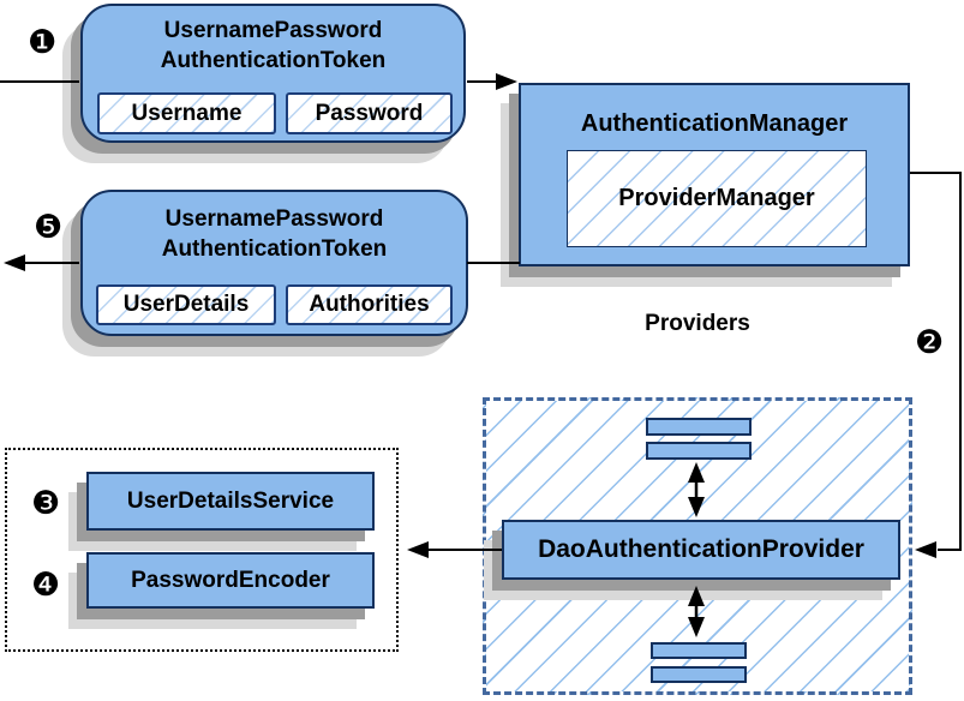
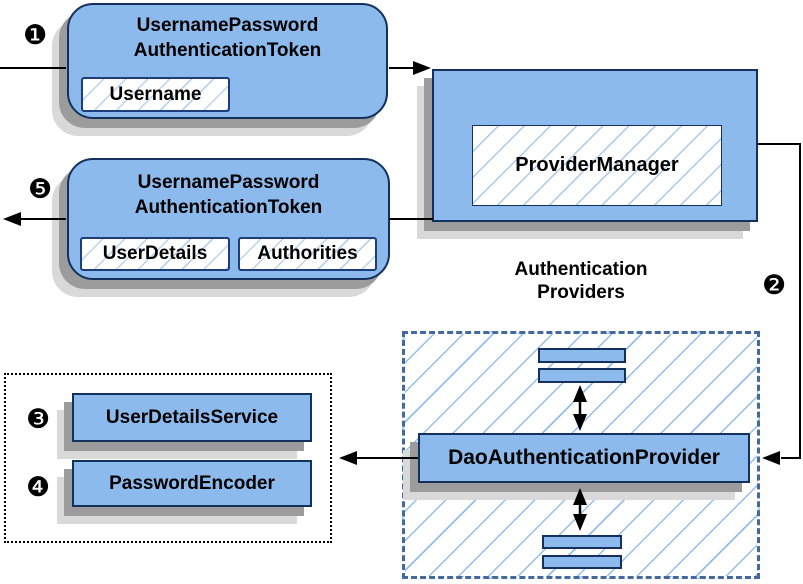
  ❶
  ❷
  ❸
  ❹
  ❺
  UsernamePassword
  AuthenticationToken
  Username
- Password
  UsernamePassword
  AuthenticationToken
  UserDetails
  Authorities
- AuthenticationManager
  ProviderManager
+ Authentication
  Providers
  DaoAuthenticationProvider
  UserDetailsService
  PasswordEncoder
